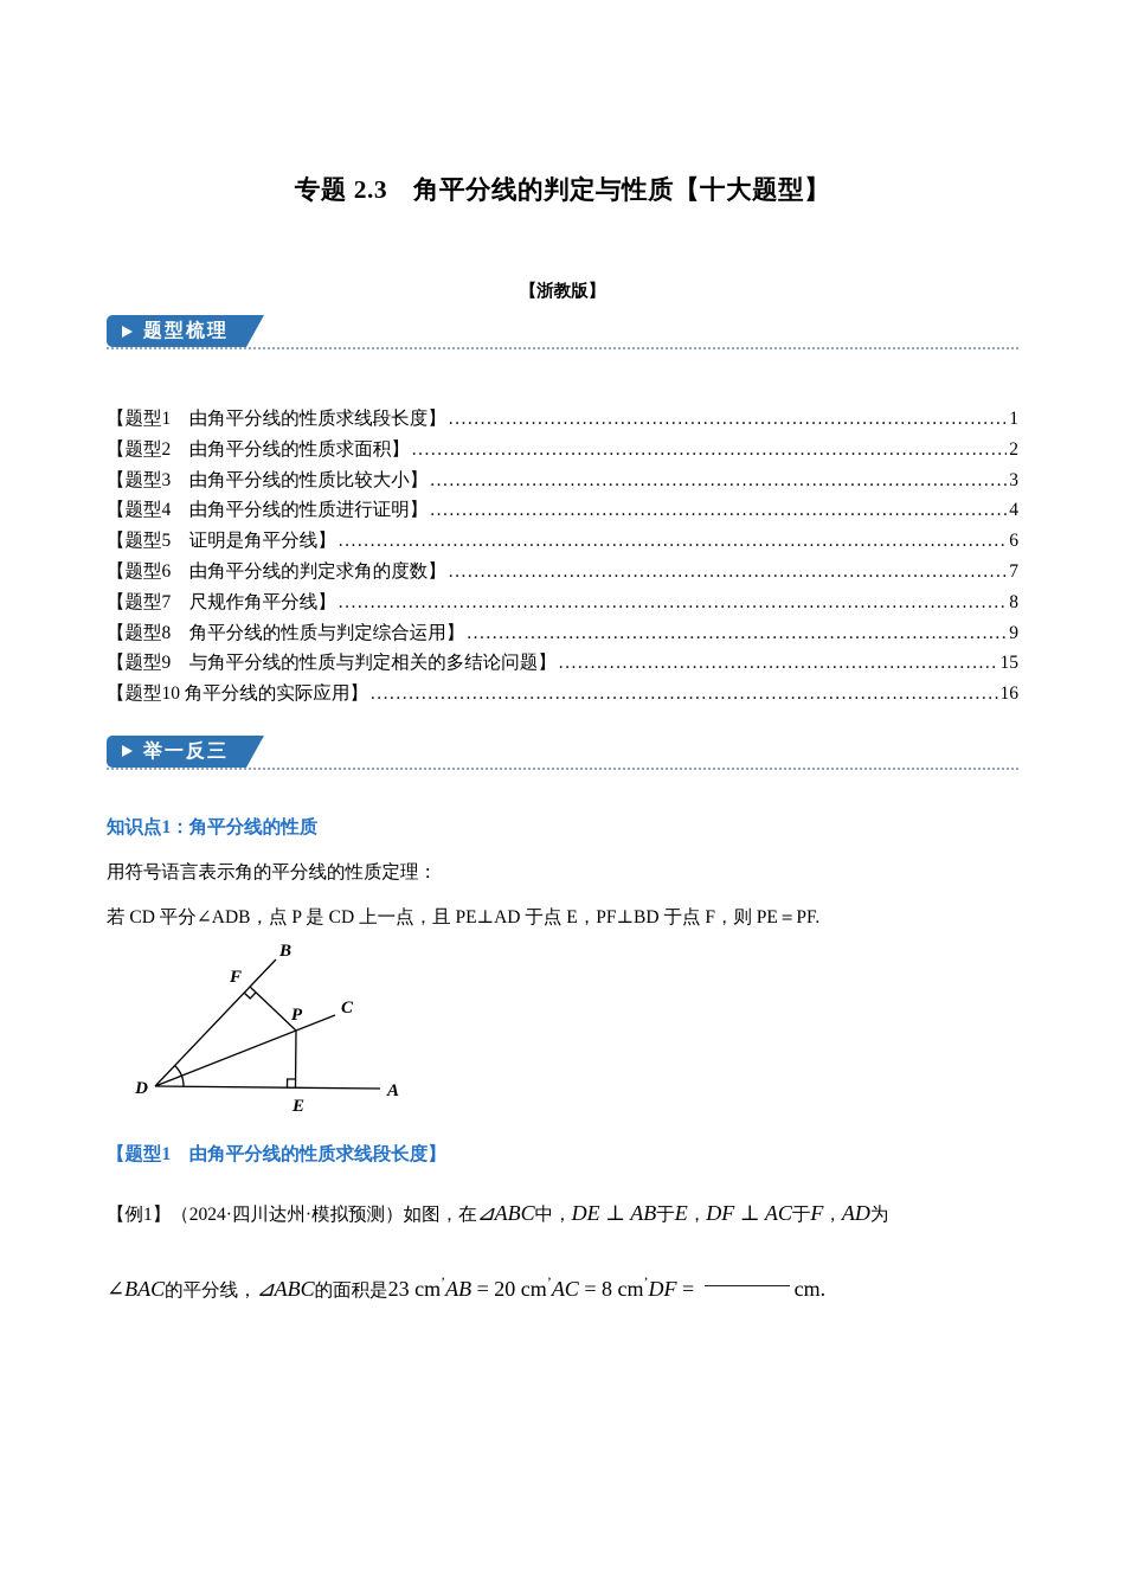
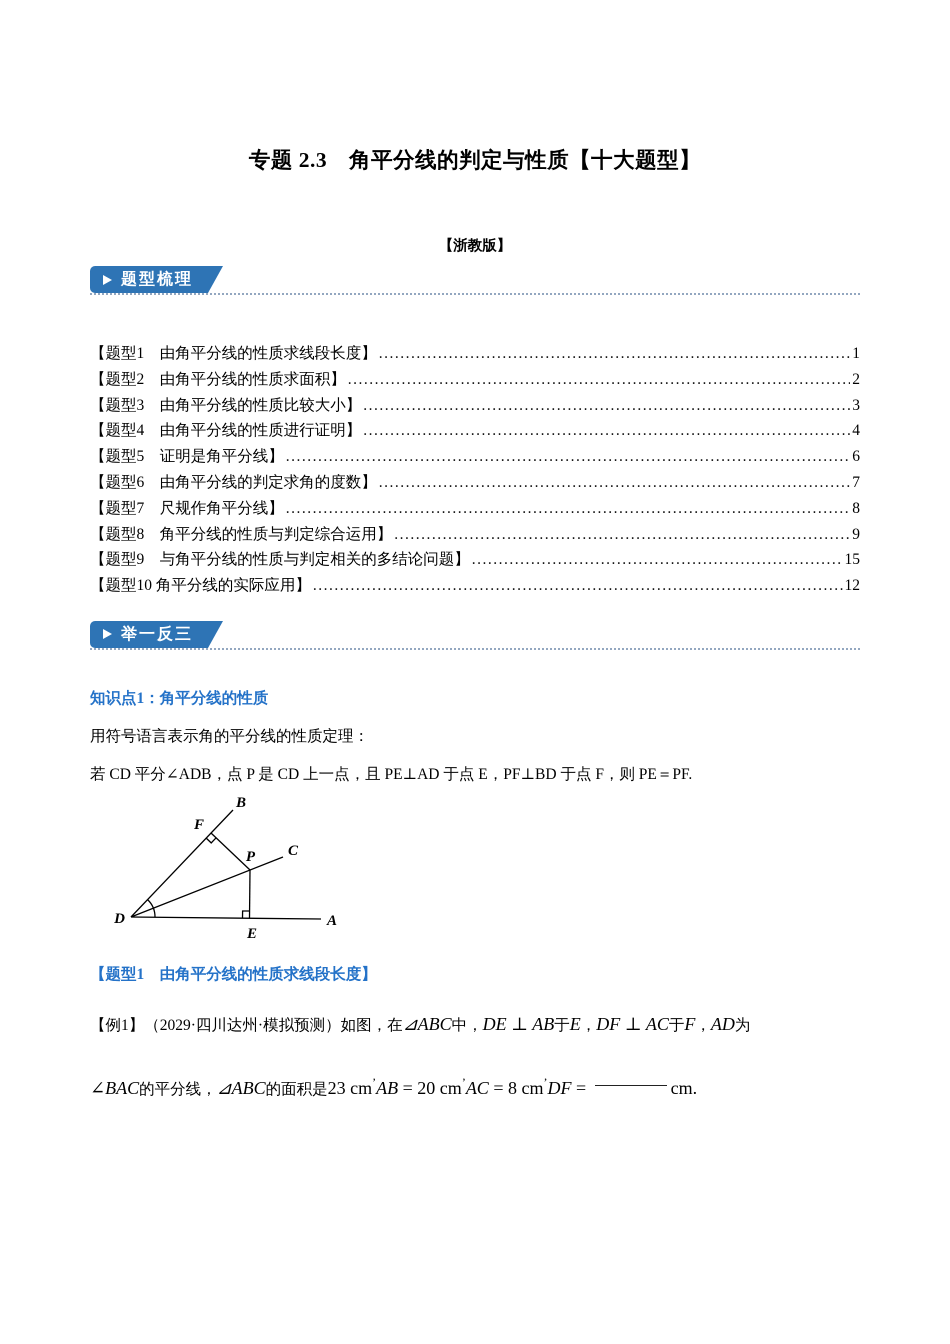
  专题 2.3 角平分线的判定与性质【十大题型】
  【浙教版】
  题型梳理
  【题型1 由角平分线的性质求线段长度】
  1
  【题型2 由角平分线的性质求面积】
  2
  【题型3 由角平分线的性质比较大小】
  3
  【题型4 由角平分线的性质进行证明】
  4
  【题型5 证明是角平分线】
  6
  【题型6 由角平分线的判定求角的度数】
  7
  【题型7 尺规作角平分线】
  8
  【题型8 角平分线的性质与判定综合运用】
  9
  【题型9 与角平分线的性质与判定相关的多结论问题】
  15
  【题型10 角平分线的实际应用】
- 16
+ 12
  举一反三
  知识点1：角平分线的性质
  用符号语言表示角的平分线的性质定理：
  若 CD 平分∠ADB，点 P 是 CD 上一点，且 PE⊥AD 于点 E，PF⊥BD 于点 F，则 PE＝PF.
  D
  B
  F
  P
  C
  E
  A
  【题型1 由角平分线的性质求线段长度】
- 【例1】（2024·四川达州·模拟预测）如图，在⊿ABC中，DE ⊥ AB于E，DF ⊥ AC于F，AD为
+ 【例1】（2029·四川达州·模拟预测）如图，在⊿ABC中，DE ⊥ AB于E，DF ⊥ AC于F，AD为
  ∠BAC的平分线，⊿ABC的面积是23 cm’AB = 20 cm’AC = 8 cm’DF = cm.
